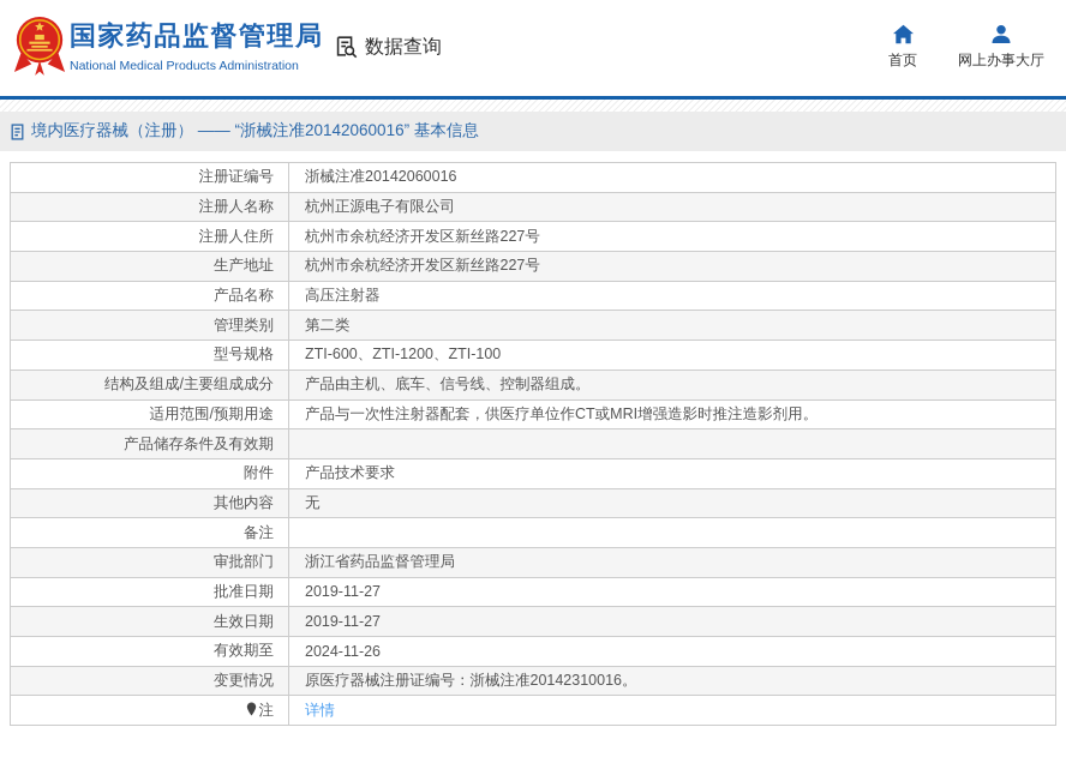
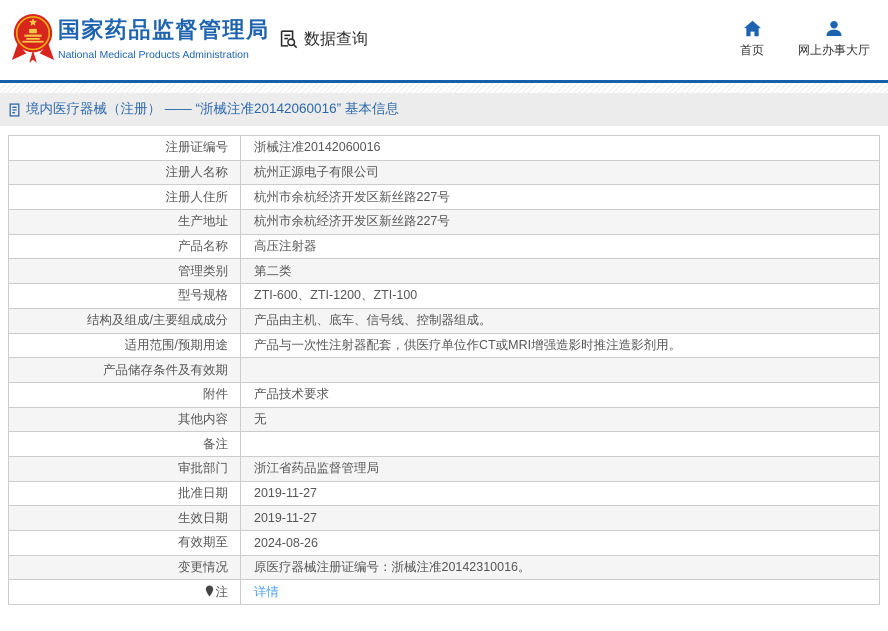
  国家药品监督管理局
  National Medical Products Administration
  数据查询
  首页
  网上办事大厅
  境内医疗器械（注册） —— “浙械注准20142060016” 基本信息
  注册证编号	浙械注准20142060016
  注册人名称	杭州正源电子有限公司
  注册人住所	杭州市余杭经济开发区新丝路227号
  生产地址	杭州市余杭经济开发区新丝路227号
  产品名称	高压注射器
  管理类别	第二类
  型号规格	ZTI-600、ZTI-1200、ZTI-100
  结构及组成/主要组成成分	产品由主机、底车、信号线、控制器组成。
  适用范围/预期用途	产品与一次性注射器配套，供医疗单位作CT或MRI增强造影时推注造影剂用。
  产品储存条件及有效期
  附件	产品技术要求
  其他内容	无
  备注
  审批部门	浙江省药品监督管理局
  批准日期	2019-11-27
  生效日期	2019-11-27
- 有效期至	2024-11-26
+ 有效期至	2024-08-26
  变更情况	原医疗器械注册证编号：浙械注准20142310016。
  注	详情
